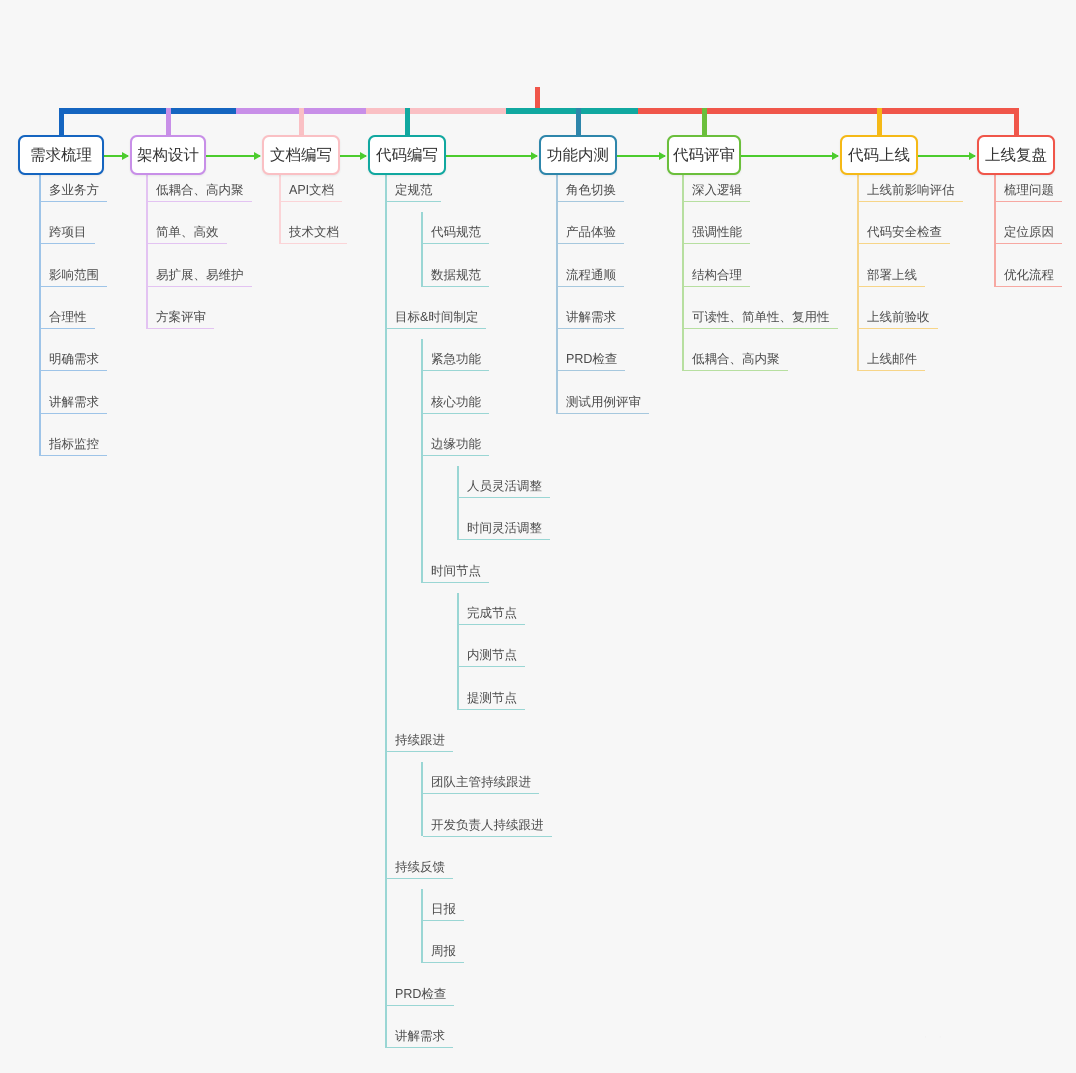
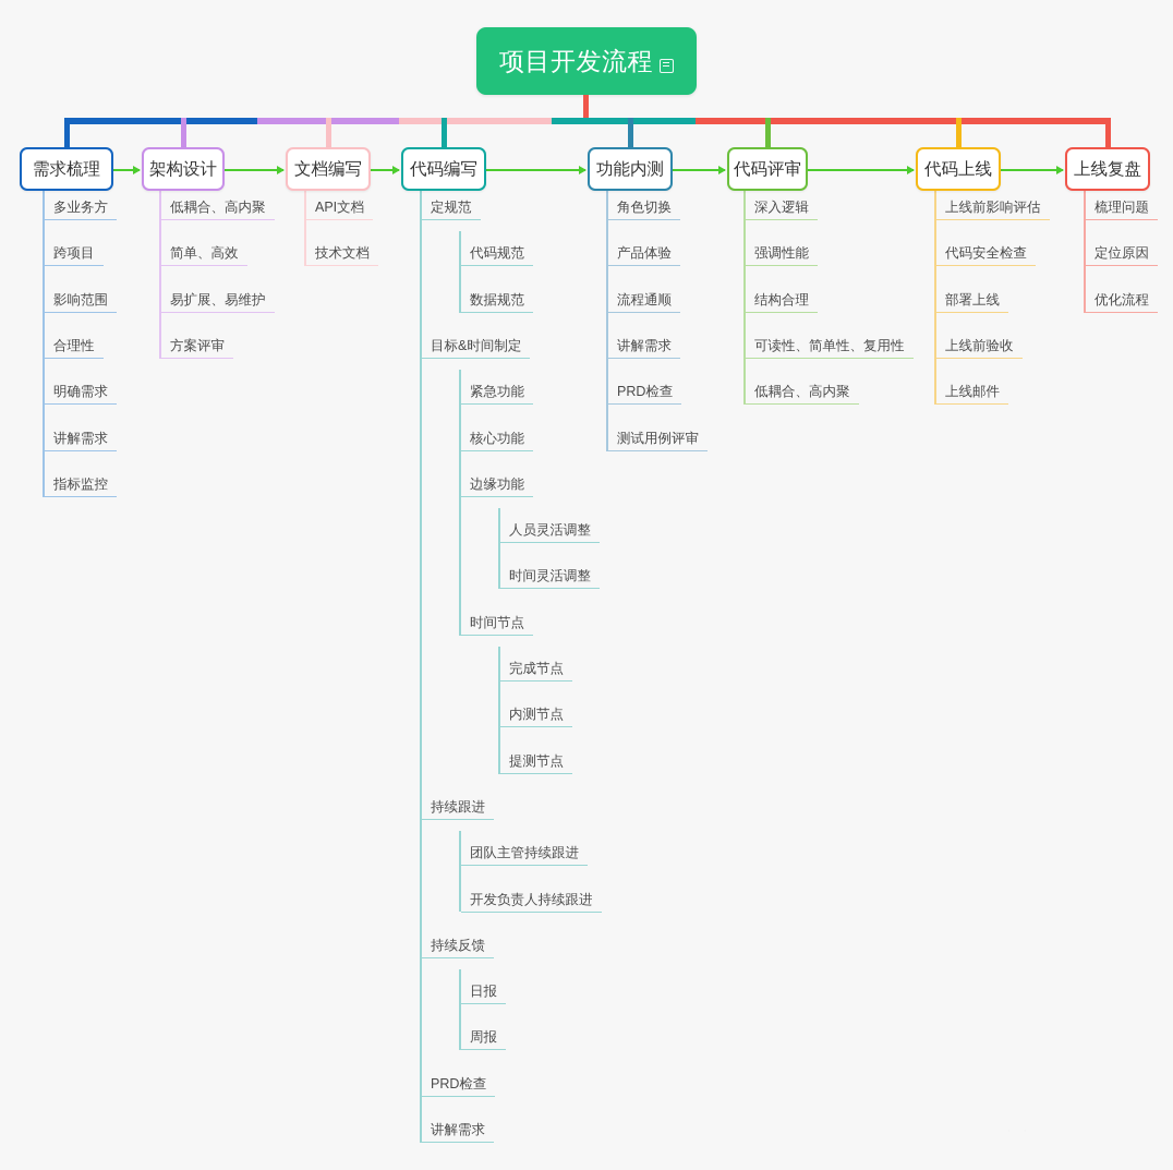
+ 项目开发流程
  需求梳理
  多业务方
  跨项目
  影响范围
  合理性
  明确需求
  讲解需求
  指标监控
  架构设计
  低耦合、高内聚
  简单、高效
  易扩展、易维护
  方案评审
  文档编写
  API文档
  技术文档
  代码编写
  定规范
  代码规范
  数据规范
  目标&时间制定
  紧急功能
  核心功能
  边缘功能
  人员灵活调整
  时间灵活调整
  时间节点
  完成节点
  内测节点
  提测节点
  持续跟进
  团队主管持续跟进
  开发负责人持续跟进
  持续反馈
  日报
  周报
  PRD检查
  讲解需求
  功能内测
  角色切换
  产品体验
  流程通顺
  讲解需求
  PRD检查
  测试用例评审
  代码评审
  深入逻辑
  强调性能
  结构合理
  可读性、简单性、复用性
  低耦合、高内聚
  代码上线
  上线前影响评估
  代码安全检查
  部署上线
  上线前验收
  上线邮件
  上线复盘
  梳理问题
  定位原因
  优化流程
